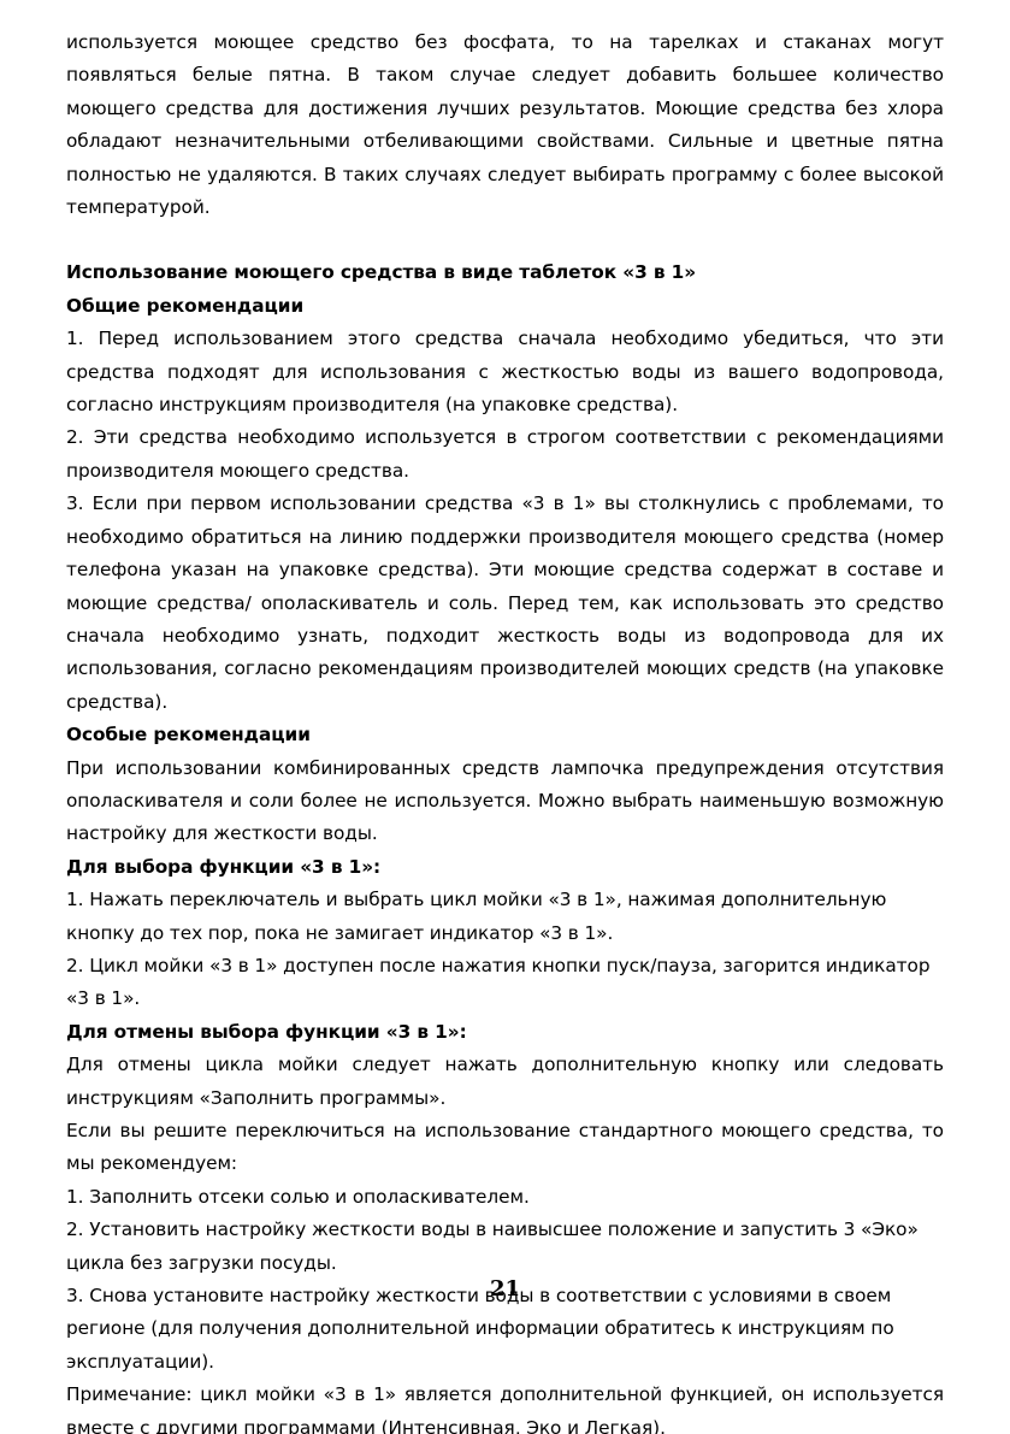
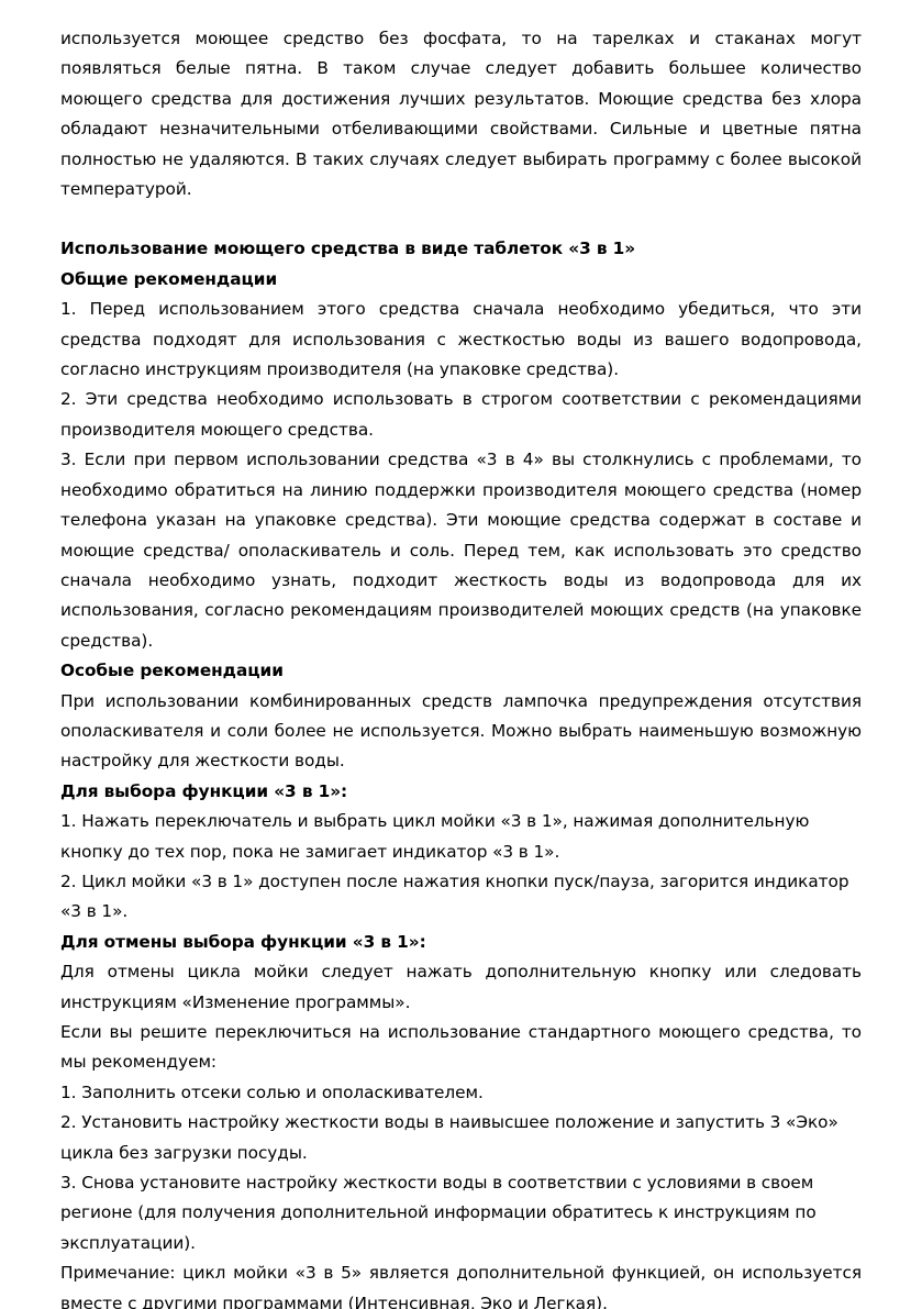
  используется моющее средство без фосфата, то на тарелках и стаканах могут появляться белые пятна. В таком случае следует добавить большее количество моющего средства для достижения лучших результатов. Моющие средства без хлора обладают незначительными отбеливающими свойствами. Сильные и цветные пятна полностью не удаляются. В таких случаях следует выбирать программу с более высокой температурой.
  Использование моющего средства в виде таблеток «3 в 1»
  Общие рекомендации
  1. Перед использованием этого средства сначала необходимо убедиться, что эти средства подходят для использования с жесткостью воды из вашего водопровода, согласно инструкциям производителя (на упаковке средства).
- 2. Эти средства необходимо используется в строгом соответствии с рекомендациями производителя моющего средства.
+ 2. Эти средства необходимо использовать в строгом соответствии с рекомендациями производителя моющего средства.
- 3. Если при первом использовании средства «3 в 1» вы столкнулись с проблемами, то необходимо обратиться на линию поддержки производителя моющего средства (номер телефона указан на упаковке средства). Эти моющие средства содержат в составе и моющие средства/ ополаскиватель и соль. Перед тем, как использовать это средство сначала необходимо узнать, подходит жесткость воды из водопровода для их использования, согласно рекомендациям производителей моющих средств (на упаковке средства).
+ 3. Если при первом использовании средства «3 в 4» вы столкнулись с проблемами, то необходимо обратиться на линию поддержки производителя моющего средства (номер телефона указан на упаковке средства). Эти моющие средства содержат в составе и моющие средства/ ополаскиватель и соль. Перед тем, как использовать это средство сначала необходимо узнать, подходит жесткость воды из водопровода для их использования, согласно рекомендациям производителей моющих средств (на упаковке средства).
  Особые рекомендации
  При использовании комбинированных средств лампочка предупреждения отсутствия ополаскивателя и соли более не используется. Можно выбрать наименьшую возможную настройку для жесткости воды.
  Для выбора функции «3 в 1»:
  1. Нажать переключатель и выбрать цикл мойки «3 в 1», нажимая дополнительную кнопку до тех пор, пока не замигает индикатор «3 в 1».
  2. Цикл мойки «3 в 1» доступен после нажатия кнопки пуск/пауза, загорится индикатор «3 в 1».
  Для отмены выбора функции «3 в 1»:
- Для отмены цикла мойки следует нажать дополнительную кнопку или следовать инструкциям «Заполнить программы».
+ Для отмены цикла мойки следует нажать дополнительную кнопку или следовать инструкциям «Изменение программы».
  Если вы решите переключиться на использование стандартного моющего средства, то мы рекомендуем:
  1. Заполнить отсеки солью и ополаскивателем.
  2. Установить настройку жесткости воды в наивысшее положение и запустить 3 «Эко» цикла без загрузки посуды.
  3. Снова установите настройку жесткости воды в соответствии с условиями в своем регионе (для получения дополнительной информации обратитесь к инструкциям по эксплуатации).
- Примечание: цикл мойки «3 в 1» является дополнительной функцией, он используется вместе с другими программами (Интенсивная, Эко и Легкая).
+ Примечание: цикл мойки «3 в 5» является дополнительной функцией, он используется вместе с другими программами (Интенсивная, Эко и Легкая).
- 21
